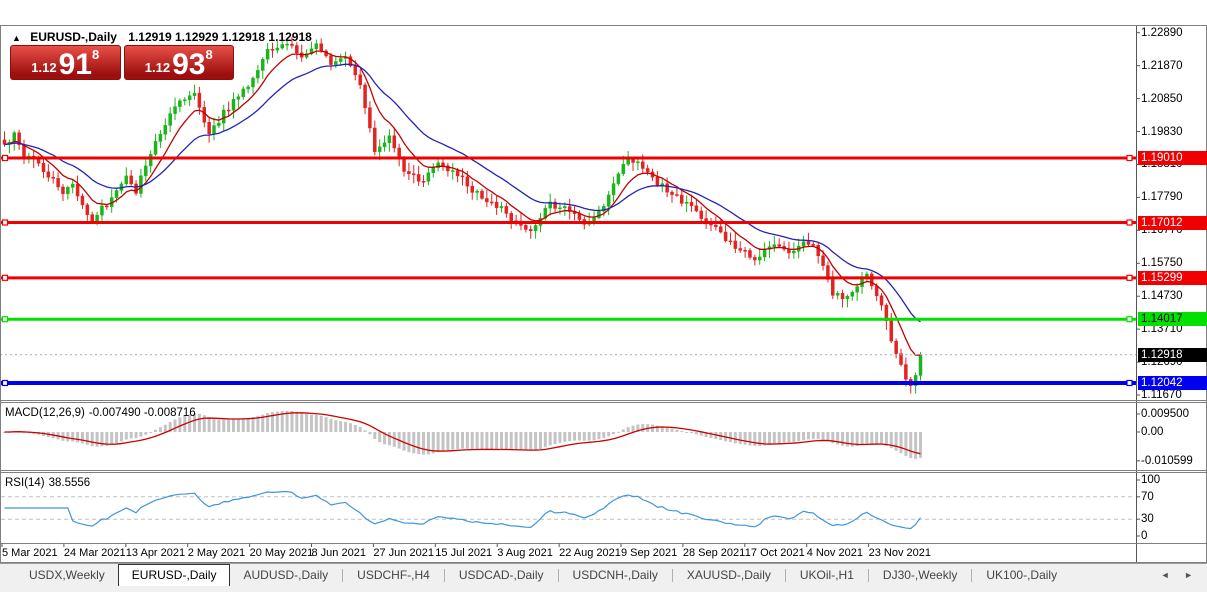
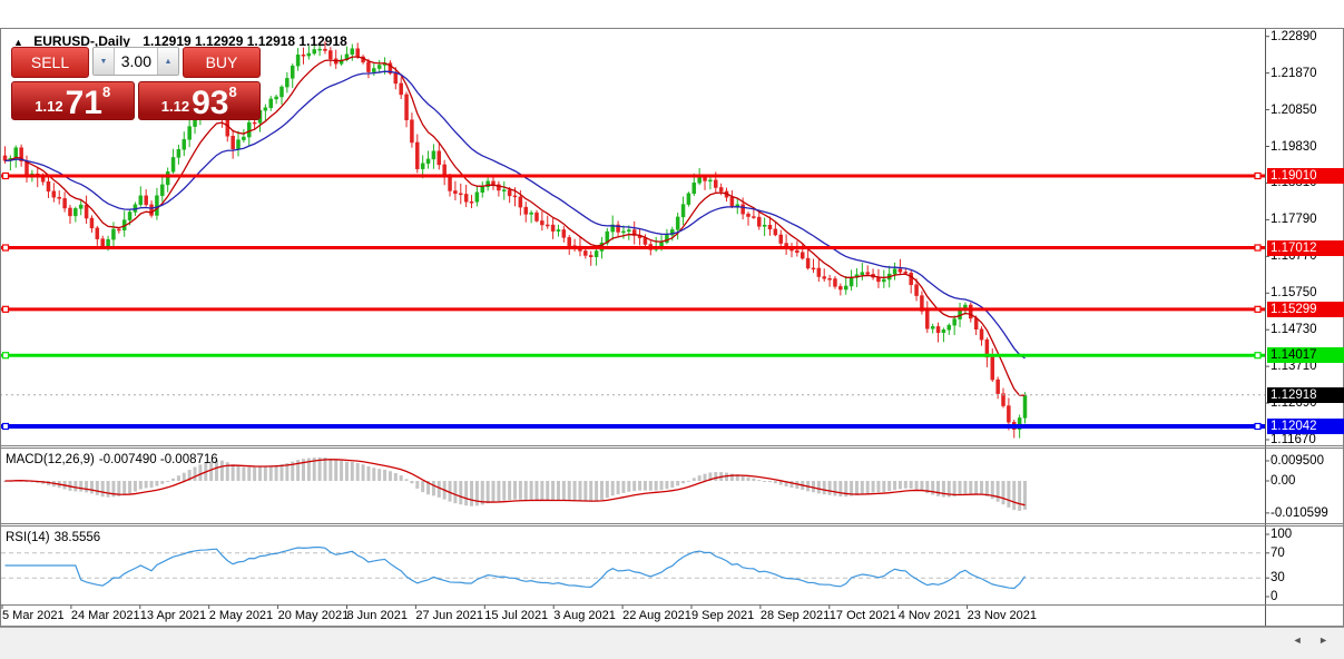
  ▲ EURUSD-,Daily 1.12919 1.12929 1.12918 1.12918
+ SELL
+ 3.00
+ BUY
  1.12
- 91
+ 71
  8
  1.12
  93
  8
  MACD(12,26,9) -0.007490 -0.008716
  RSI(14) 38.5556
  1.22890
  1.21870
  1.20850
  1.19830
  1.17790
  1.16770
  1.15750
  1.14730
  1.13710
  1.12690
  1.11670
  0.009500
  0.00
  -0.010599
  100
  70
  30
  0
  1.19010
  1.17012
  1.15299
  1.14017
  1.12042
  1.12918
  5 Mar 2021
  24 Mar 2021
  13 Apr 2021
  2 May 2021
  20 May 2021
  8 Jun 2021
  27 Jun 2021
  15 Jul 2021
  3 Aug 2021
  22 Aug 2021
  9 Sep 2021
  28 Sep 2021
  17 Oct 2021
  4 Nov 2021
  23 Nov 2021
- USDX,Weekly
- EURUSD-,Daily
- AUDUSD-,Daily
- USDCHF-,H4
- USDCAD-,Daily
- USDCNH-,Daily
- XAUUSD-,Daily
- UKOil-,H1
- DJ30-,Weekly
- UK100-,Daily
  ◄ ►
